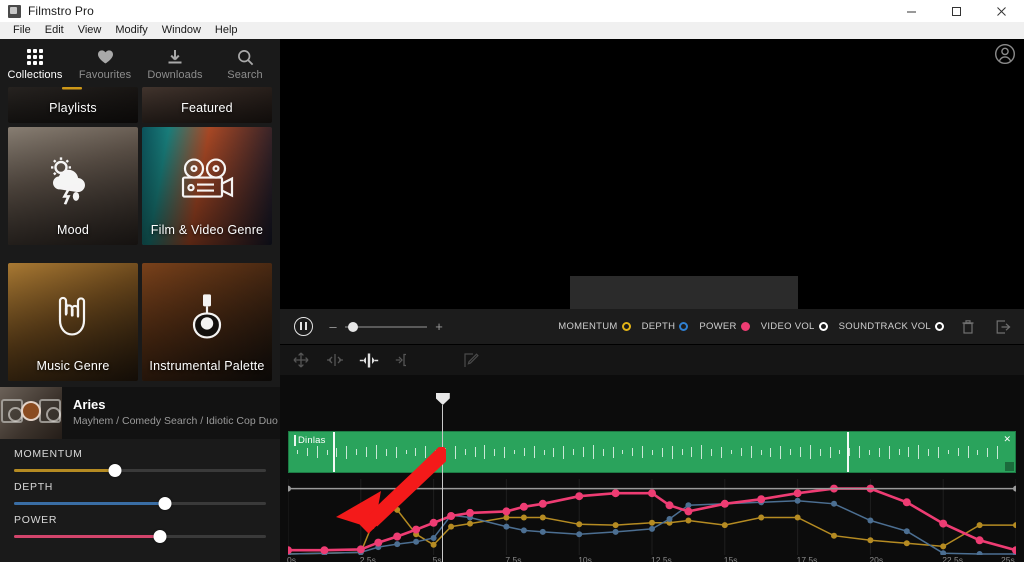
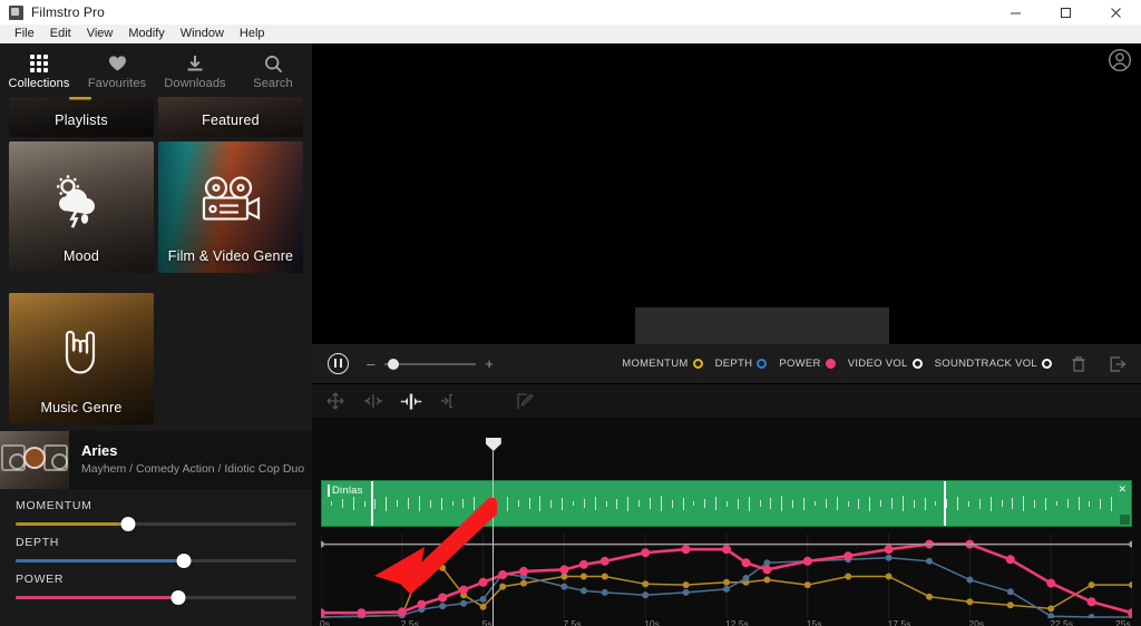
  Filmstro Pro
  File
  Edit
  View
  Modify
  Window
  Help
  Collections
  Favourites
  Downloads
  Search
  Playlists
  Featured
  Mood
  Film & Video Genre
  Music Genre
- Instrumental Palette
  Aries
- Mayhem / Comedy Search / Idiotic Cop Duo
+ Mayhem / Comedy Action / Idiotic Cop Duo
  MOMENTUM
  DEPTH
  POWER
  –
  +
  MOMENTUM
  DEPTH
  POWER
  VIDEO VOL
  SOUNDTRACK VOL
  Dinlas
  ✕
  0s
  2.5s
  5s
  7.5s
  10s
  12.5s
  15s
  17.5s
  20s
  22.5s
  25s
